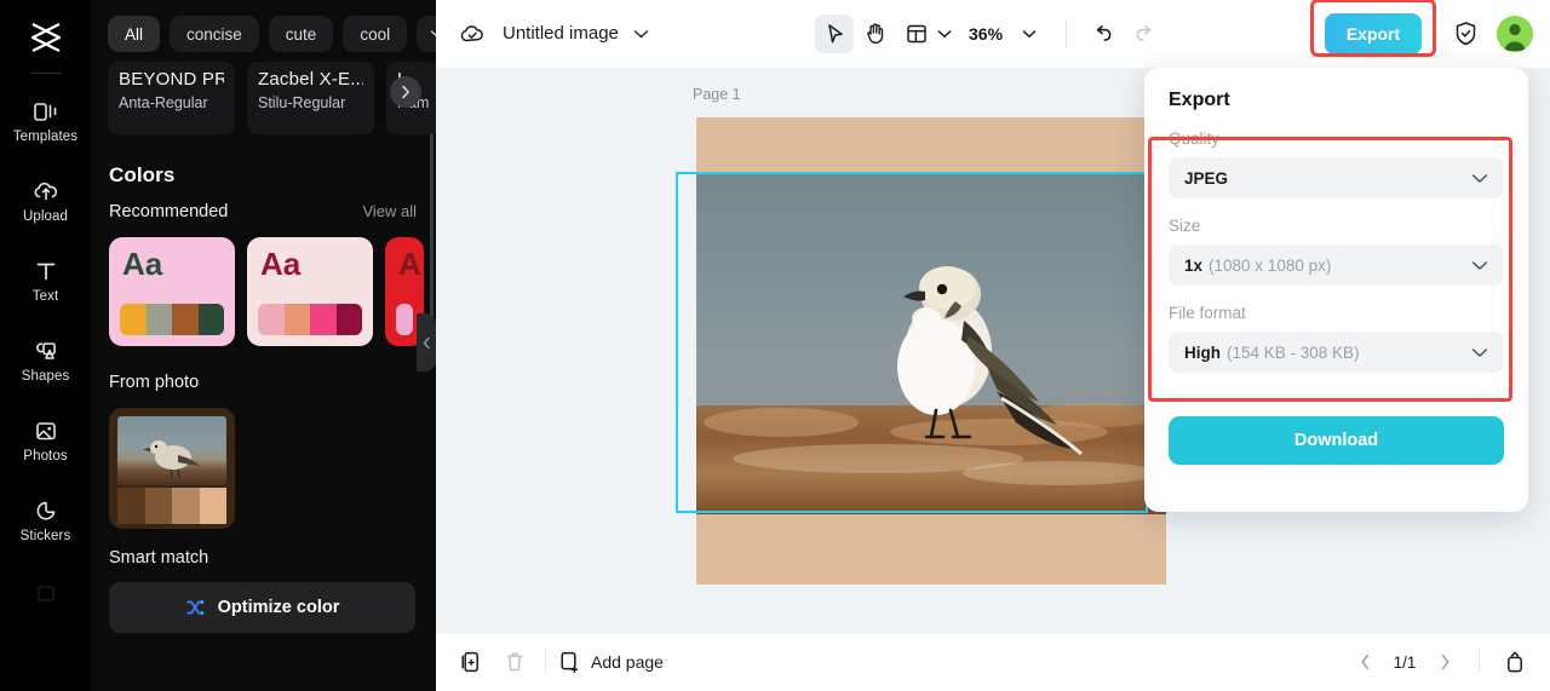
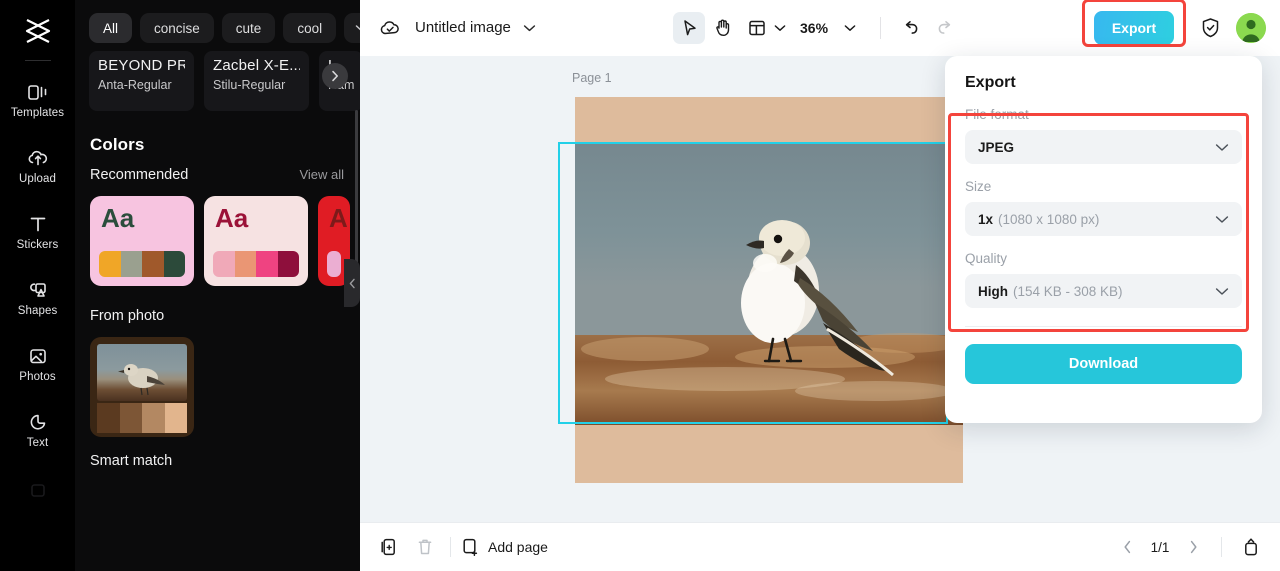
  Templates
  Upload
- Text
+ Stickers
  Shapes
  Photos
- Stickers
+ Text
  All
  concise
  cute
  cool
  Anta-Regular
  Zacbel X-E..
  Stilu-Regular
  Colors
  Recommended
  View all
  Aa
  Aa
  A
  From photo
  Smart match
- Optimize color
  Untitled image
  36%
  Export
  Page 1
  Export
- Quality
+ File format
  JPEG
  Size
  1x
  (1080 x 1080 px)
- File format
+ Quality
  High
  (154 KB - 308 KB)
  Download
  Add page
  1/1
